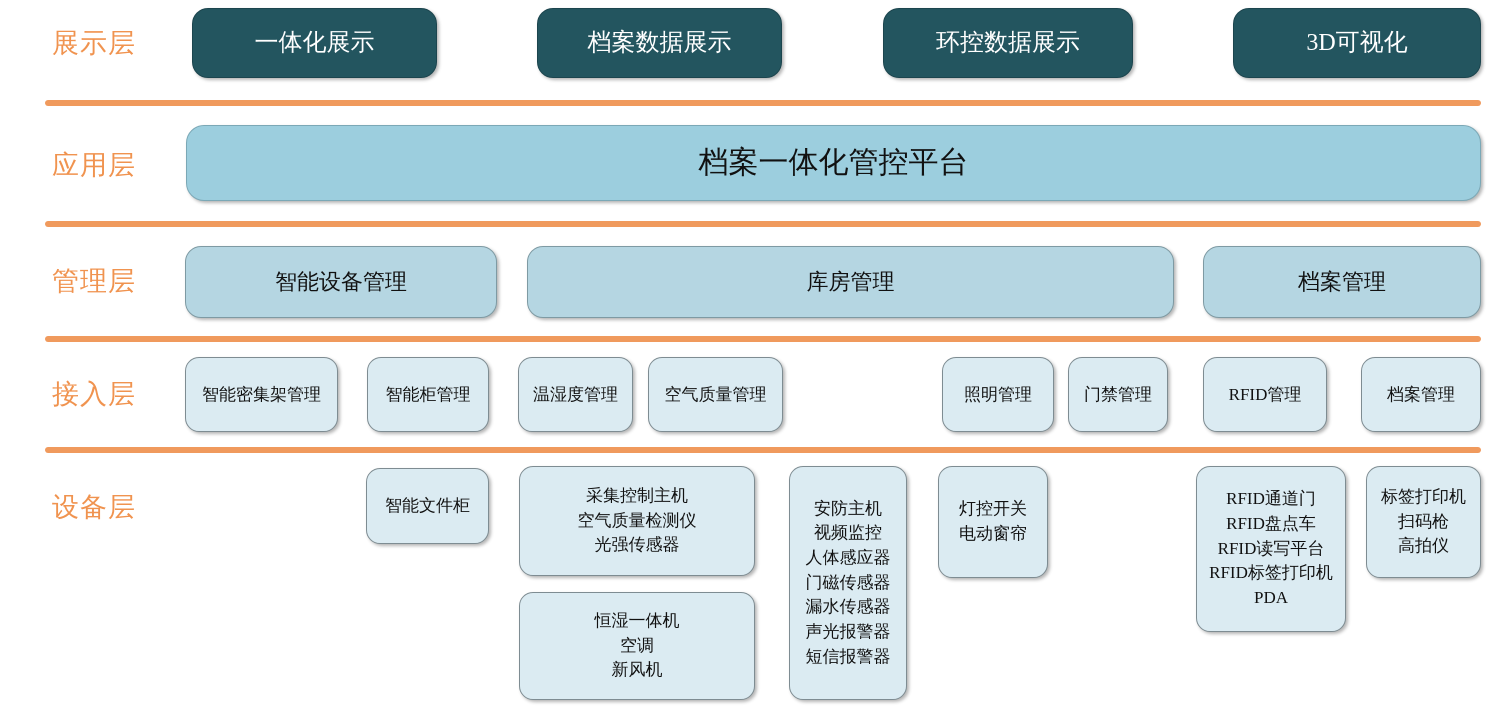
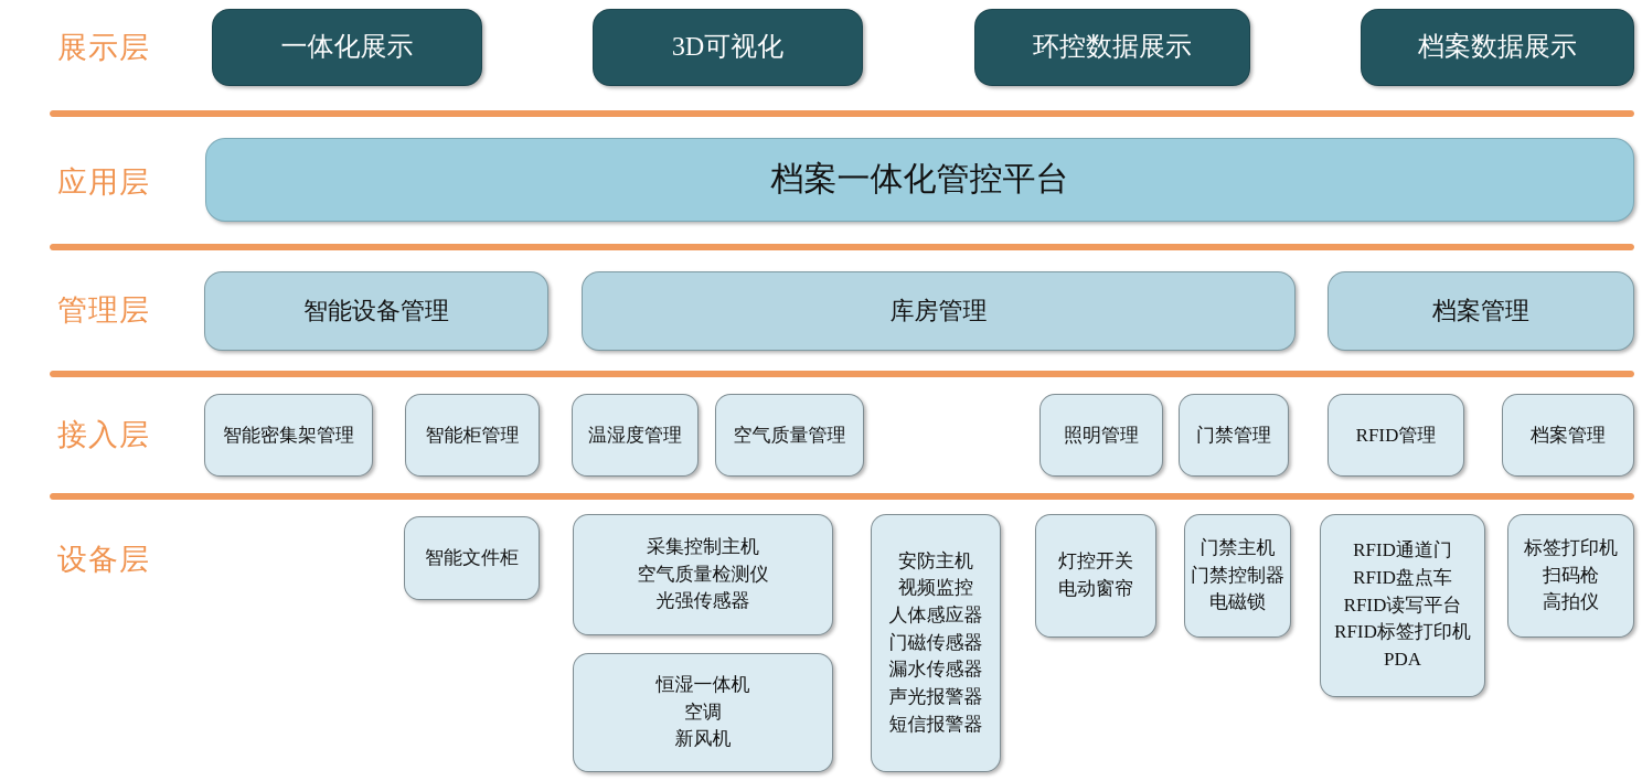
  展示层
  一体化展示
- 档案数据展示
+ 3D可视化
  环控数据展示
- 3D可视化
+ 档案数据展示
  应用层
  档案一体化管控平台
  管理层
  智能设备管理
  库房管理
  档案管理
  接入层
  智能密集架管理
  智能柜管理
  温湿度管理
  空气质量管理
  照明管理
  门禁管理
  RFID管理
  档案管理
  设备层
  智能文件柜
  采集控制主机
  空气质量检测仪
  光强传感器
  恒湿一体机
  空调
  新风机
  安防主机
  视频监控
  人体感应器
  门磁传感器
  漏水传感器
  声光报警器
  短信报警器
  灯控开关
  电动窗帘
+ 门禁主机
+ 门禁控制器
+ 电磁锁
  RFID通道门
  RFID盘点车
  RFID读写平台
  RFID标签打印机
  PDA
  标签打印机
  扫码枪
  高拍仪
